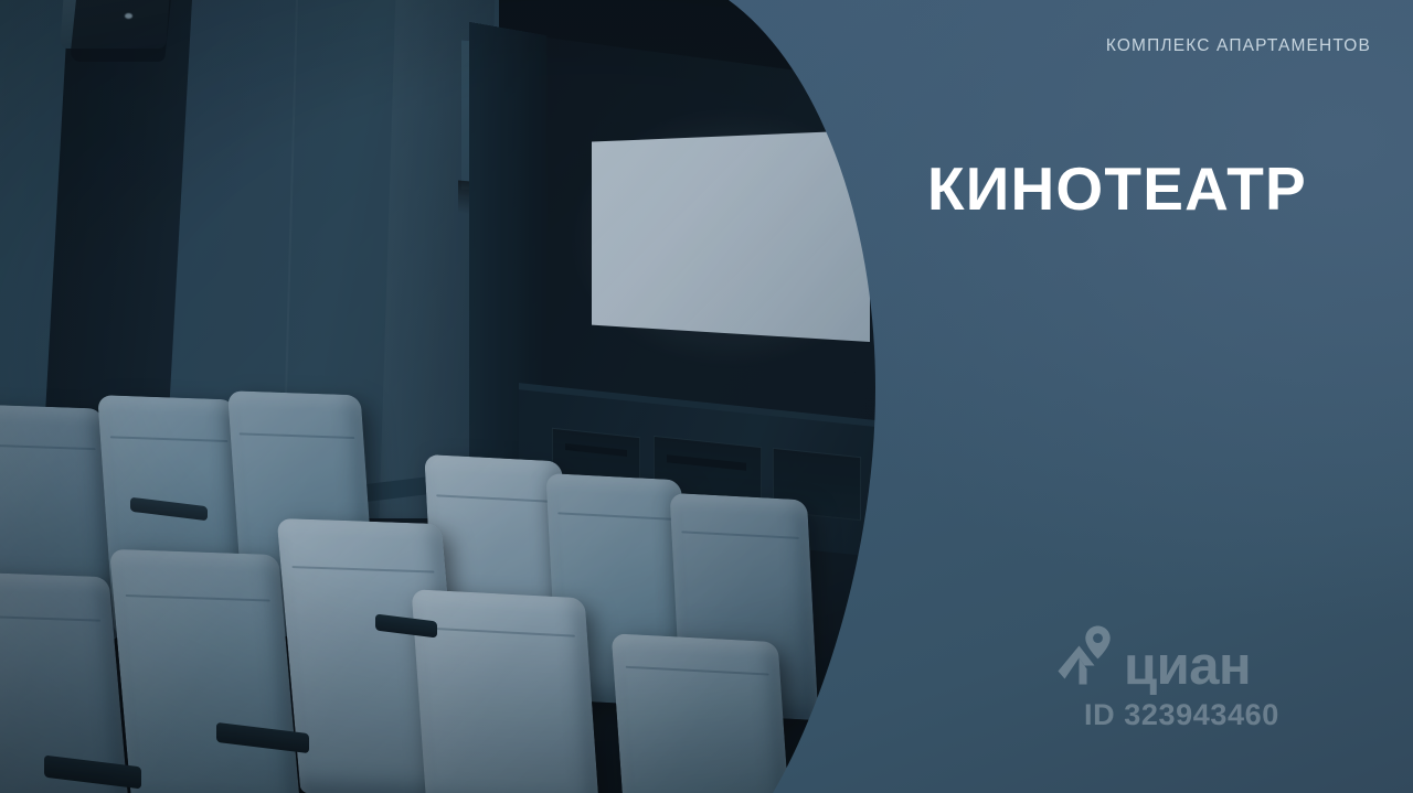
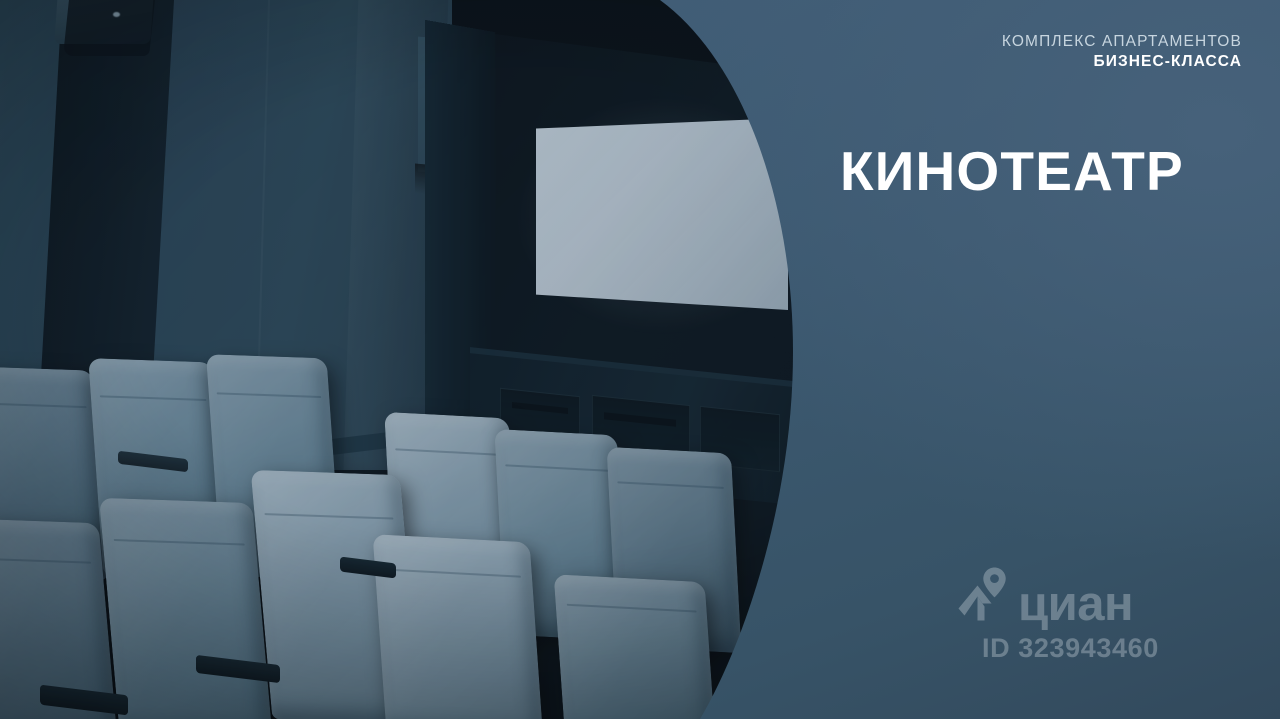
  КОМПЛЕКС АПАРТАМЕНТОВ
+ БИЗНЕС-КЛАССА
  КИНОТЕАТР
  циан
  ID 323943460
